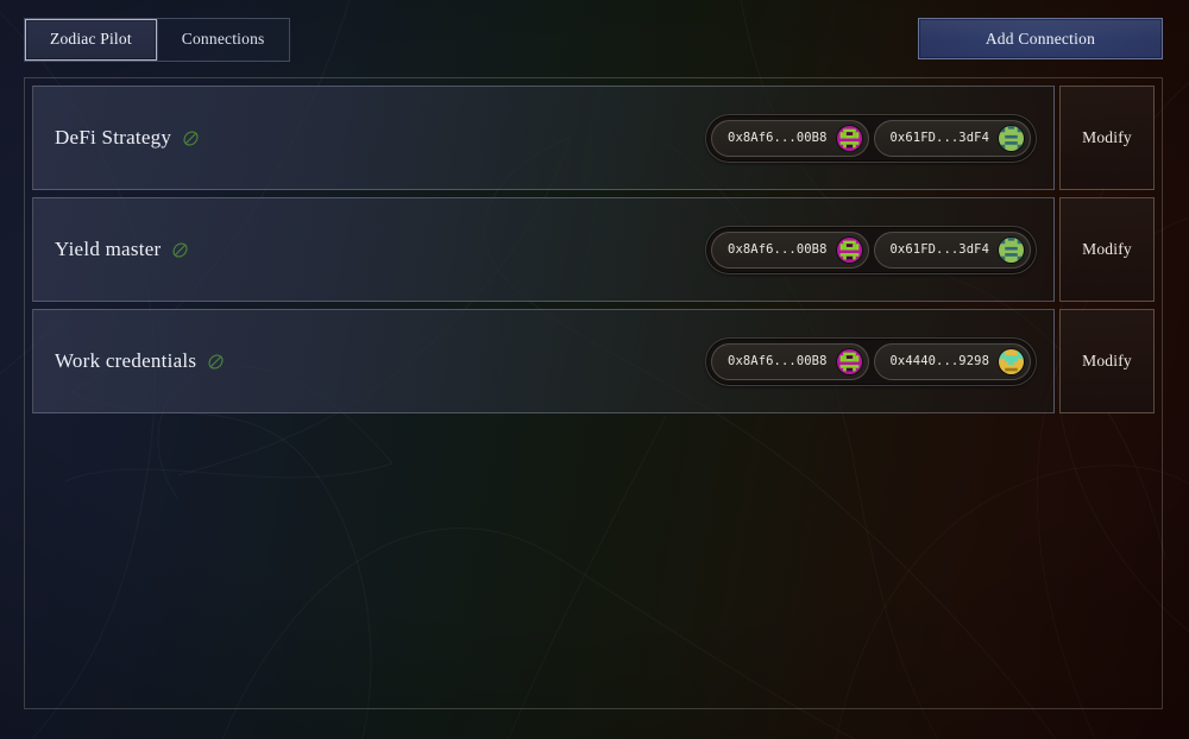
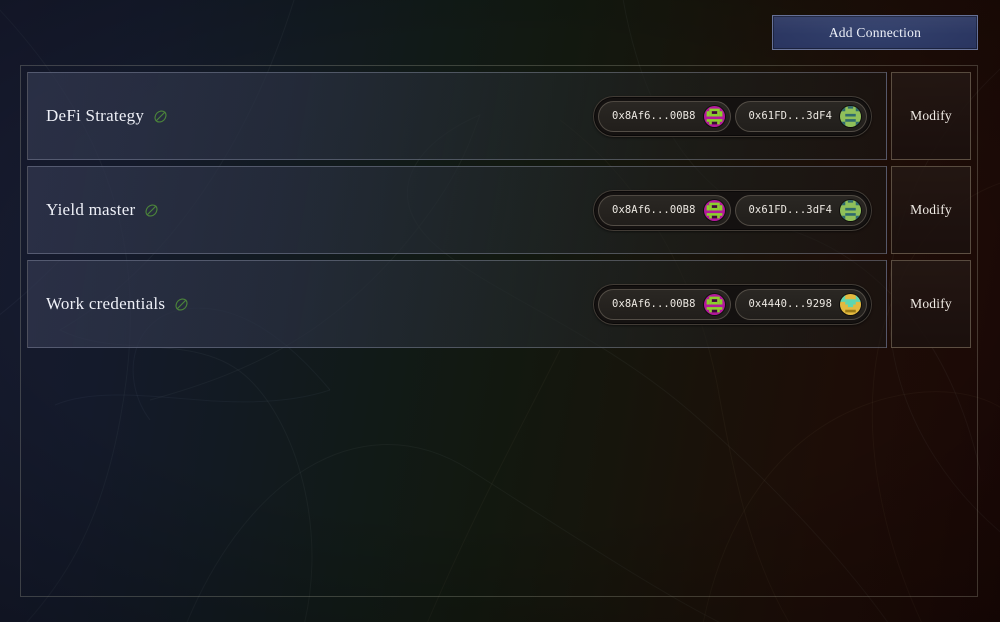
- Zodiac Pilot
- Connections
  Add Connection
  DeFi Strategy
  0x8Af6...00B8
  0x61FD...3dF4
  Modify
  Yield master
  0x8Af6...00B8
  0x61FD...3dF4
  Modify
  Work credentials
  0x8Af6...00B8
  0x4440...9298
  Modify
